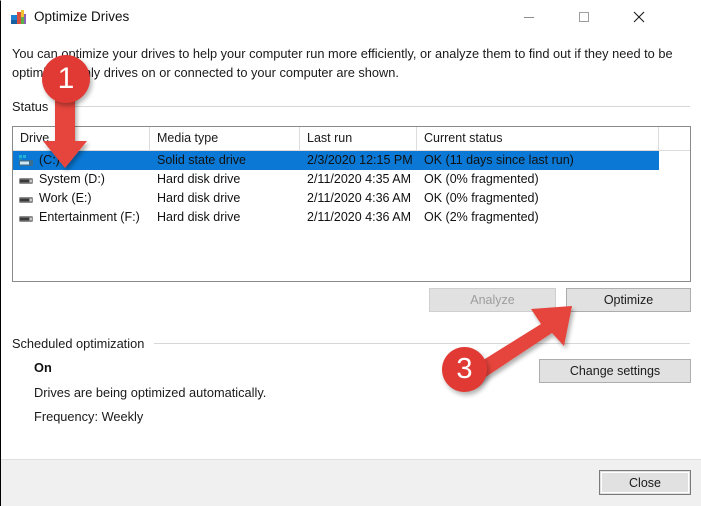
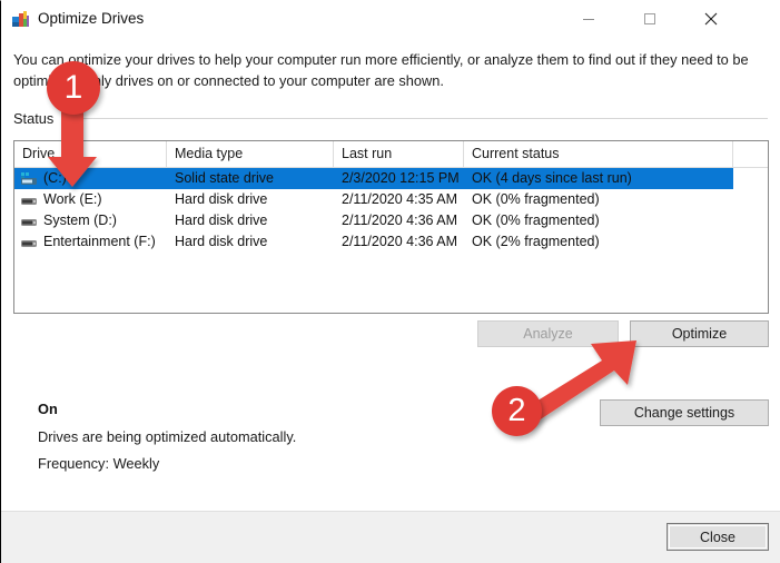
  Optimize Drives
  You can optimize your drives to help your computer run more efficiently, or analyze them to find out if they need to be optimly drives on or connected to your computer are shown.
  Status
  Drive
  Media type
  Last run
  Current status
  (C:)
  Solid state drive
  2/3/2020 12:15 PM
- OK (11 days since last run)
+ OK (4 days since last run)
- System (D:)
+ Work (E:)
  Hard disk drive
  2/11/2020 4:35 AM
  OK (0% fragmented)
- Work (E:)
+ System (D:)
  Hard disk drive
  2/11/2020 4:36 AM
  OK (0% fragmented)
  Entertainment (F:)
  Hard disk drive
  2/11/2020 4:36 AM
  OK (2% fragmented)
  Analyze
  Optimize
- Scheduled optimization
  On
  Drives are being optimized automatically.
  Frequency: Weekly
  Change settings
  Close
  1
- 3
+ 2
